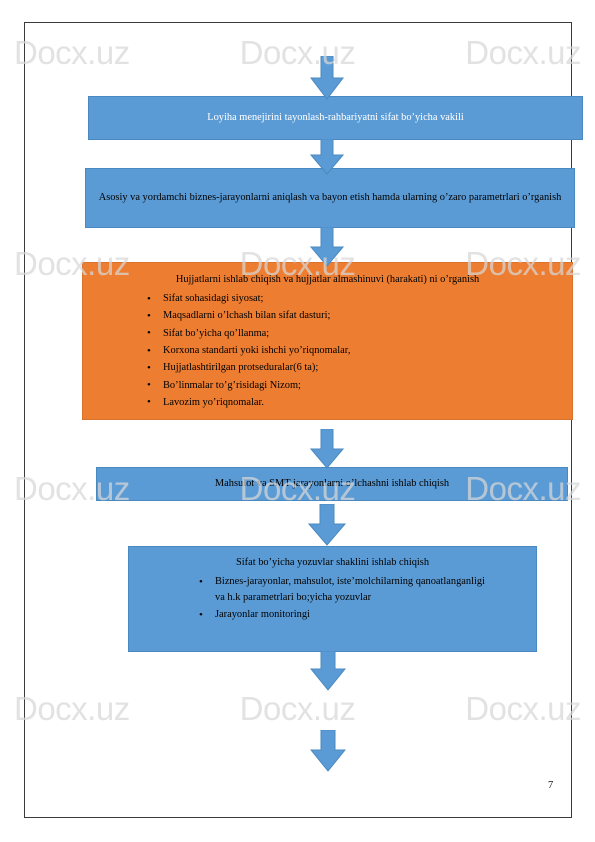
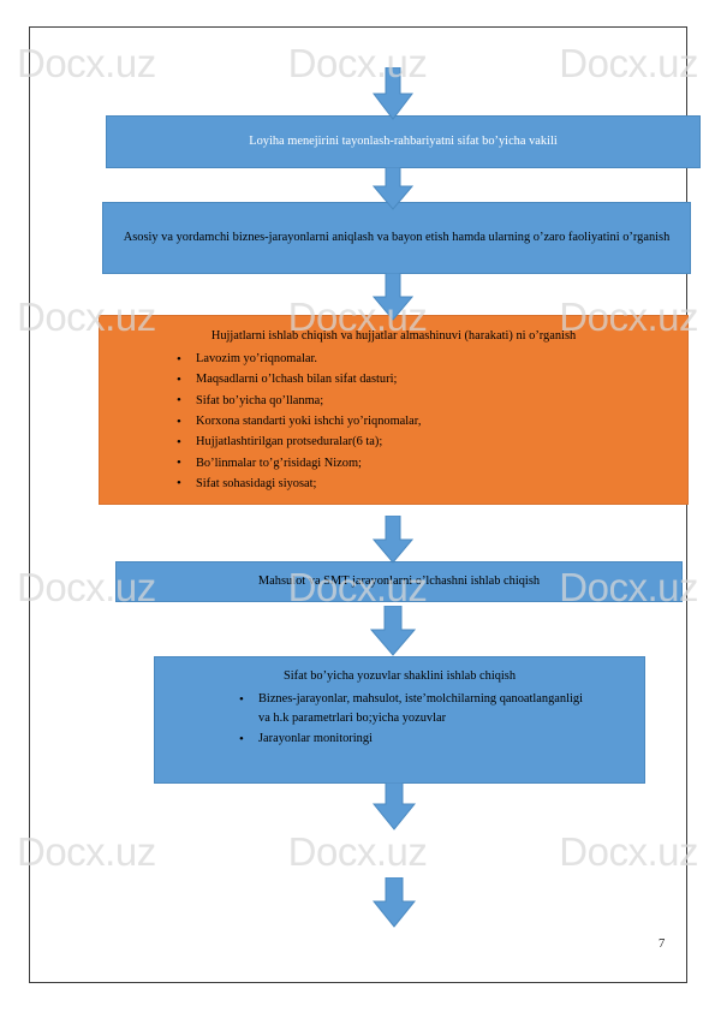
  Docx.uz
  Docx.uz
  Docx.uz
  Docx.uz
  Docx.uz
  Docx.uz
  Docx.uz
  Docx.uz
  Docx.uz
  Docx.uz
  Docx.uz
  Docx.uz
  Loyiha menejirini tayonlash-rahbariyatni sifat bo’yicha vakili
- Asosiy va yordamchi biznes-jarayonlarni aniqlash va bayon etish hamda ularning o’zaro parametrlari o’rganish
+ Asosiy va yordamchi biznes-jarayonlarni aniqlash va bayon etish hamda ularning o’zaro faoliyatini o’rganish
  Hujjatlarni ishlab chiqish va hujjatlar almashinuvi (harakati) ni o’rganish
- Sifat sohasidagi siyosat;
+ Lavozim yo’riqnomalar.
  Maqsadlarni o’lchash bilan sifat dasturi;
  Sifat bo’yicha qo’llanma;
  Korxona standarti yoki ishchi yo’riqnomalar,
  Hujjatlashtirilgan protseduralar(6 ta);
  Bo’linmalar to’g’risidagi Nizom;
- Lavozim yo’riqnomalar.
+ Sifat sohasidagi siyosat;
  Mahsulot va SMT jarayonlarni o’lchashni ishlab chiqish
  Sifat bo’yicha yozuvlar shaklini ishlab chiqish
  Biznes-jarayonlar, mahsulot, iste’molchilarning qanoatlanganligi va h.k parametrlari bo;yicha yozuvlar
  Jarayonlar monitoringi
  7
